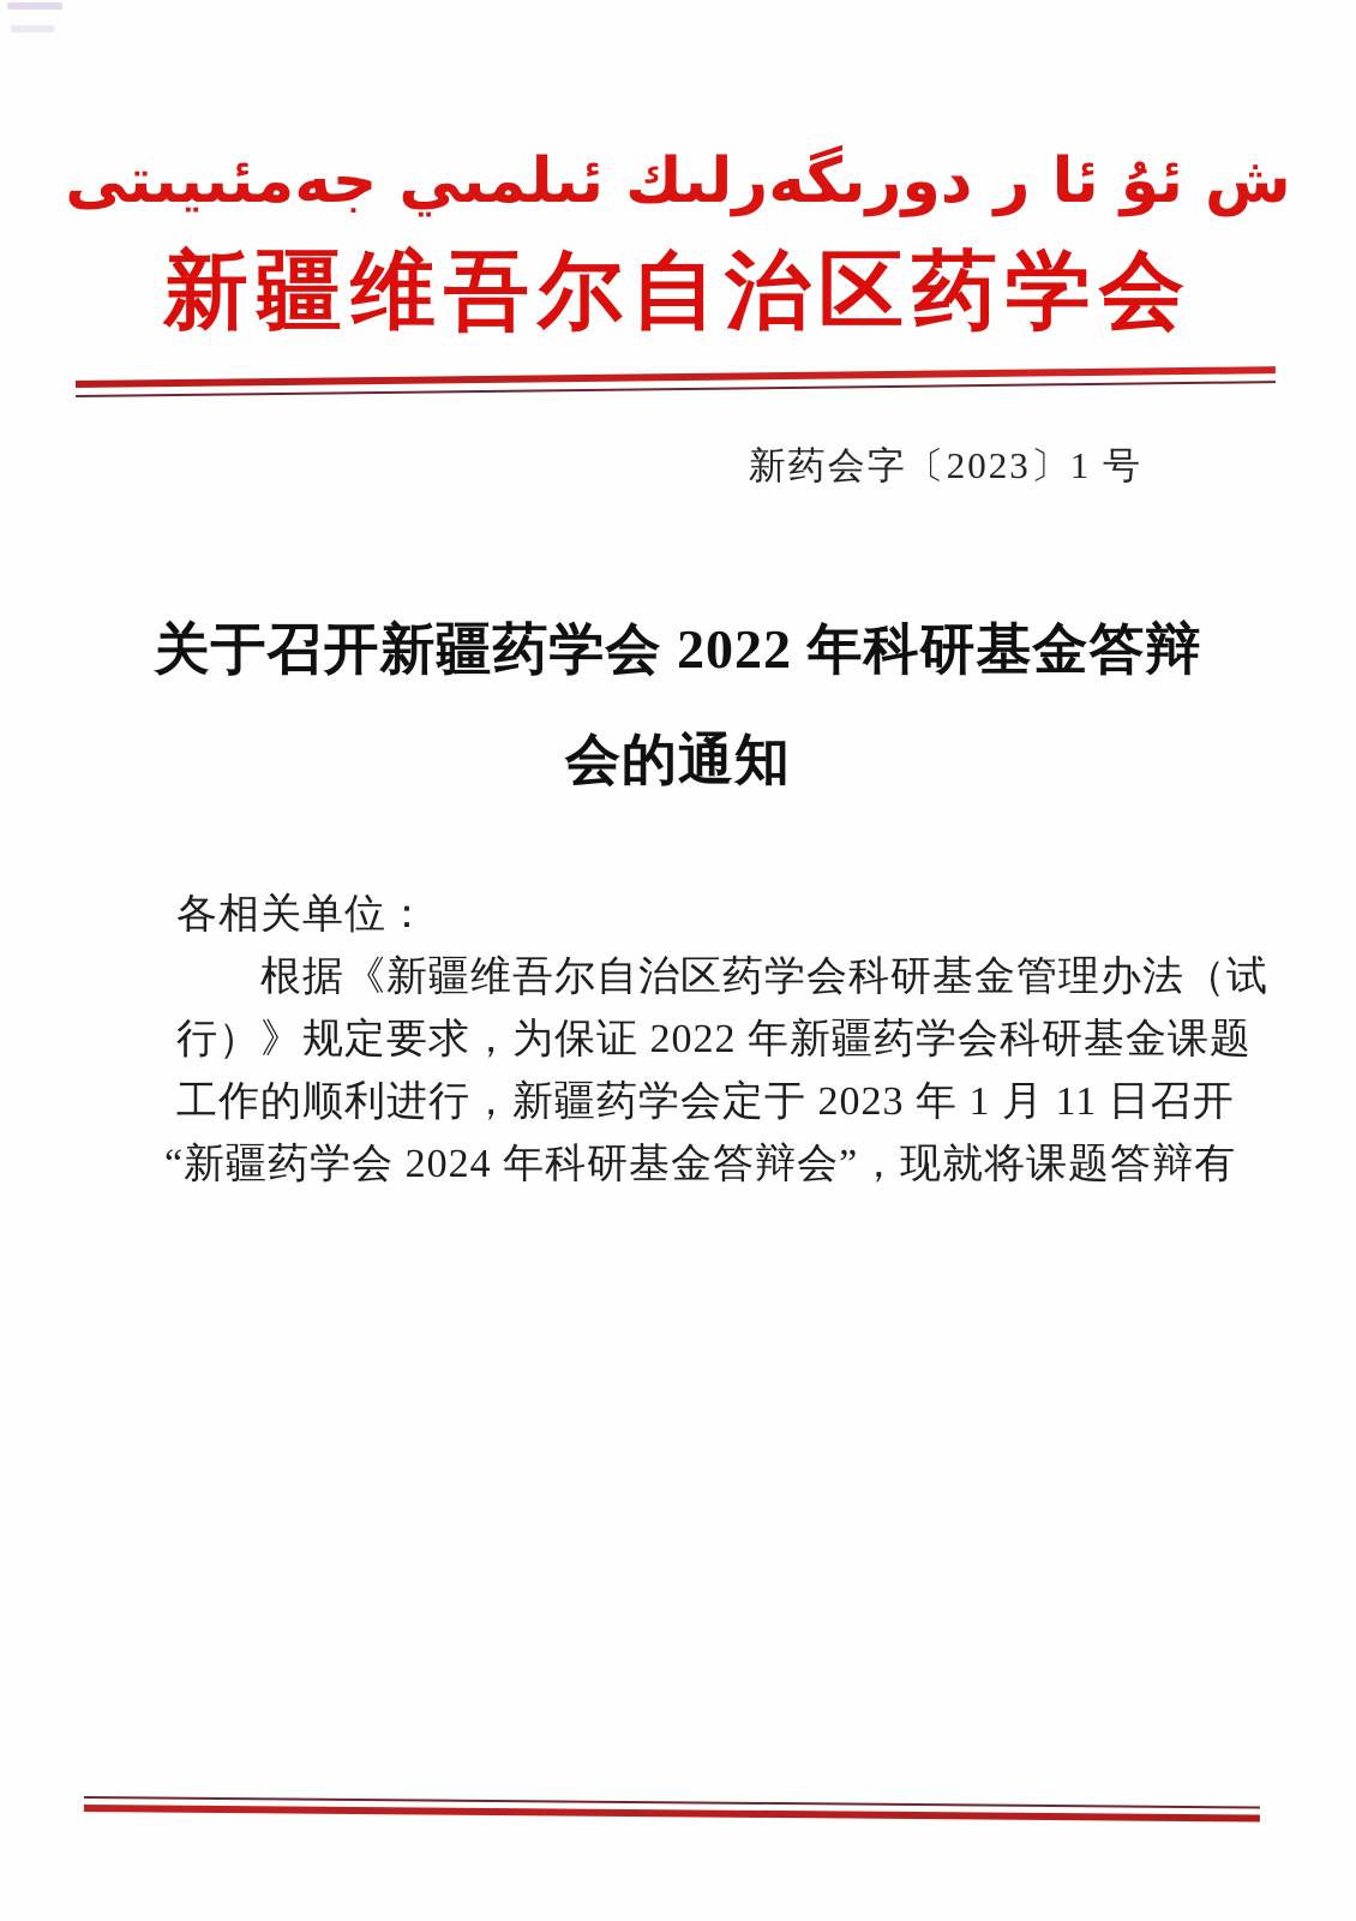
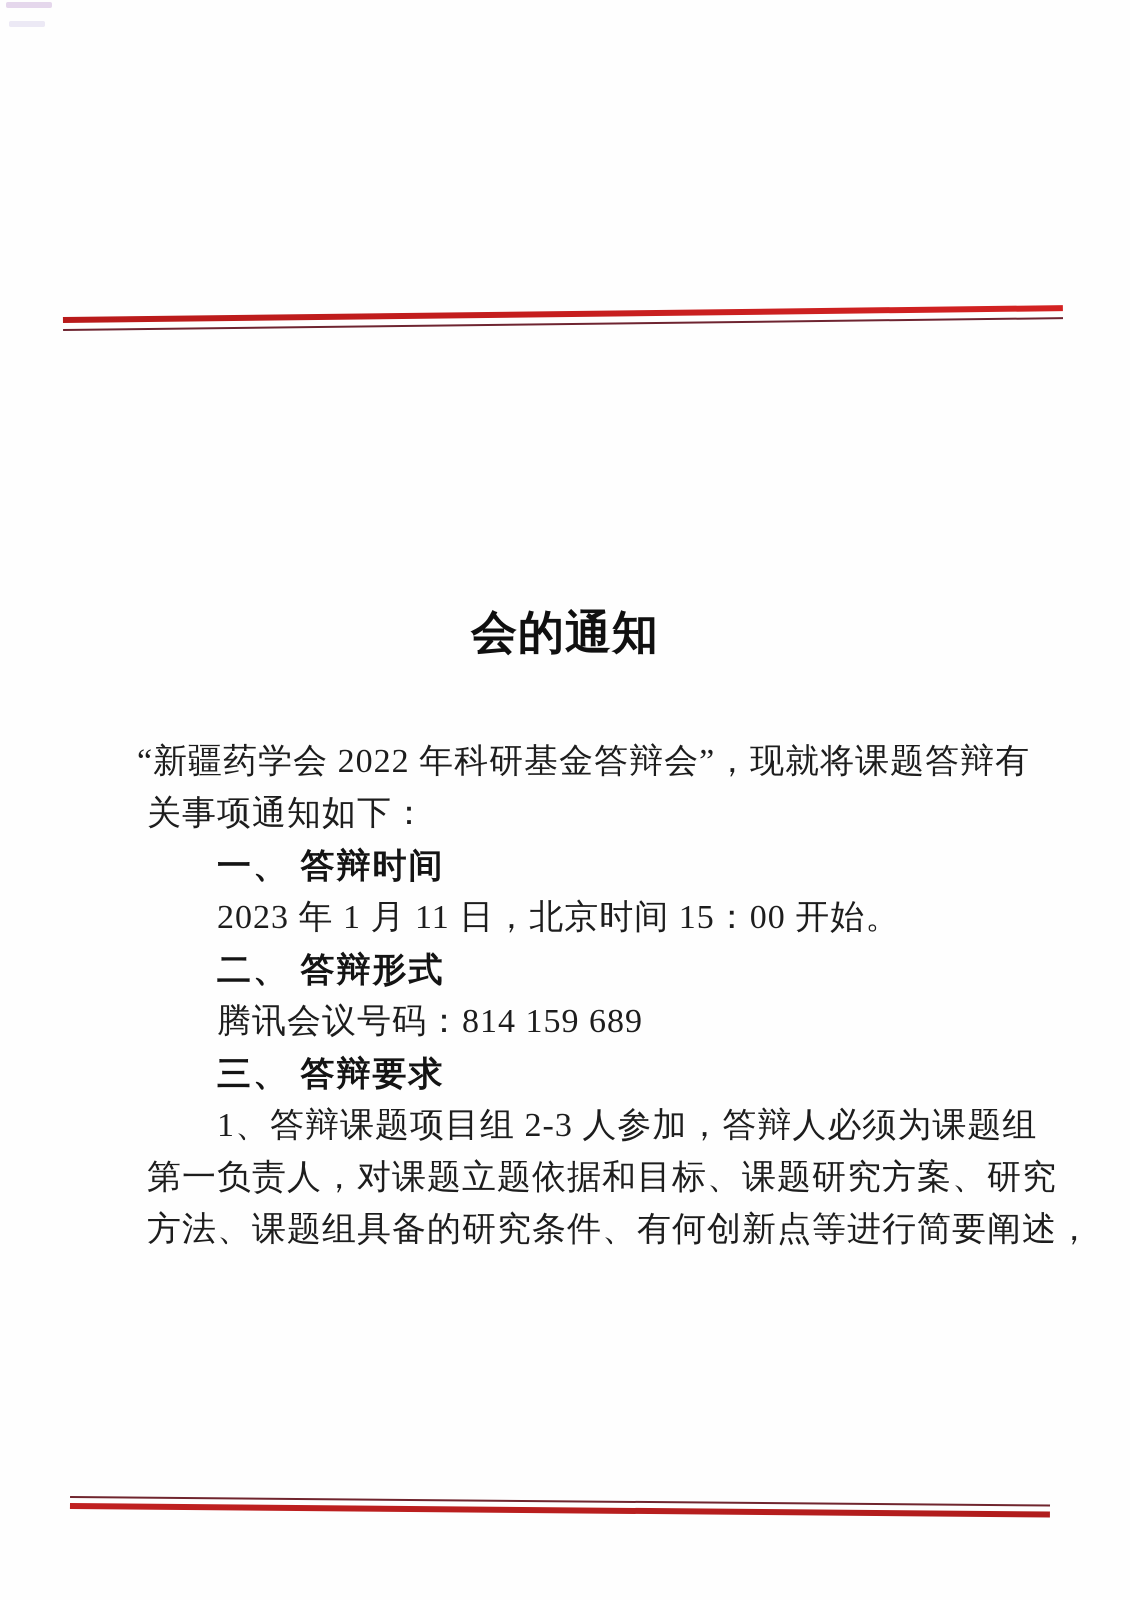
- ش ئۇ ئا ر دورىگەرلىك ئىلمىي جەمئىيىتى
- 新疆维吾尔自治区药学会
- 新药会字〔2023〕1 号
- 关于召开新疆药学会 2022 年科研基金答辩
  会的通知
- 各相关单位：
- 根据《新疆维吾尔自治区药学会科研基金管理办法（试
- 行）》规定要求，为保证 2022 年新疆药学会科研基金课题
- 工作的顺利进行，新疆药学会定于 2023 年 1 月 11 日召开
- “新疆药学会 2024 年科研基金答辩会”，现就将课题答辩有
+ “新疆药学会 2022 年科研基金答辩会”，现就将课题答辩有
+ 关事项通知如下：
+ 一、 答辩时间
+ 2023 年 1 月 11 日，北京时间 15：00 开始。
+ 二、 答辩形式
+ 腾讯会议号码：814 159 689
+ 三、 答辩要求
+ 1、答辩课题项目组 2-3 人参加，答辩人必须为课题组
+ 第一负责人，对课题立题依据和目标、课题研究方案、研究
+ 方法、课题组具备的研究条件、有何创新点等进行简要阐述，
